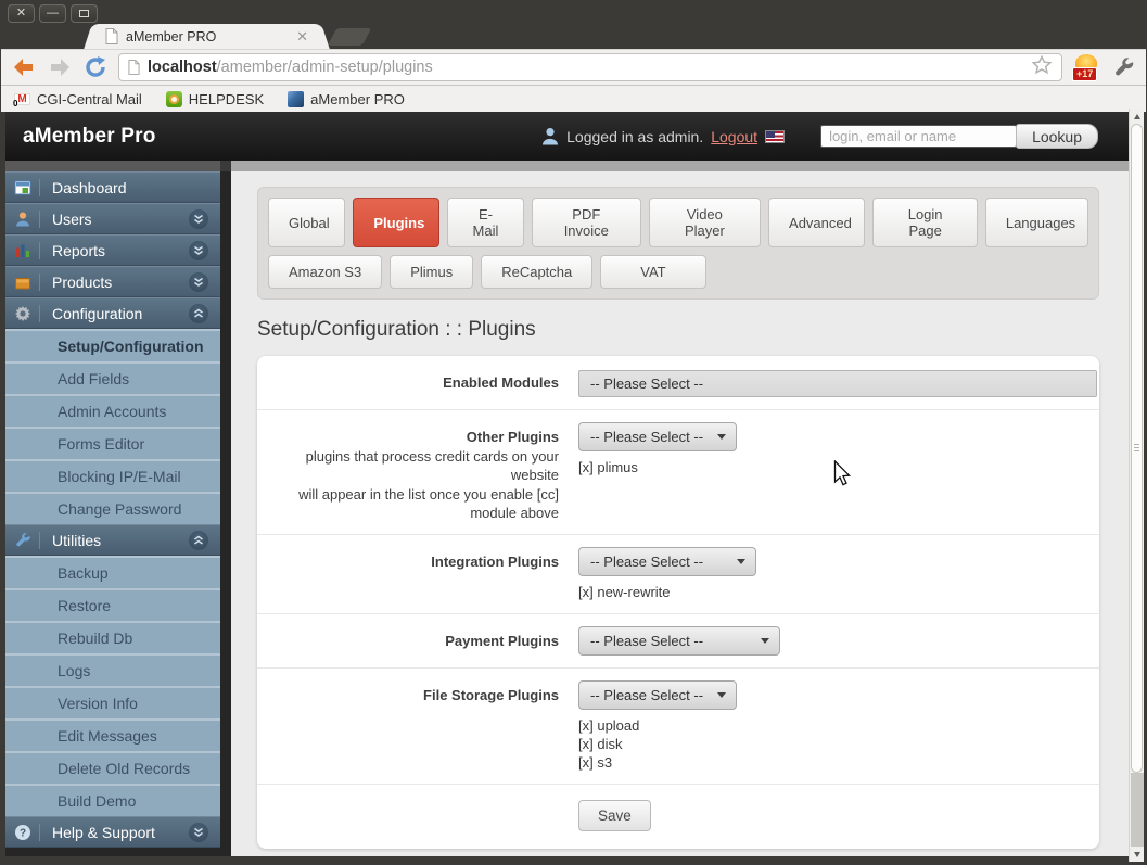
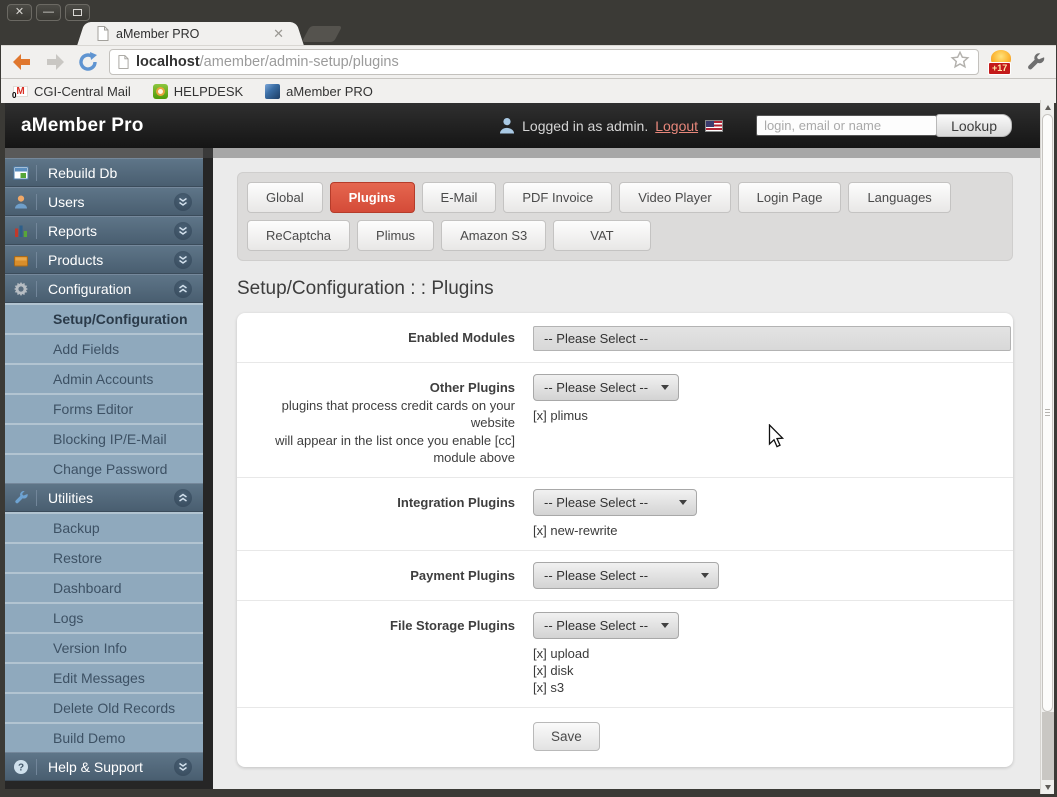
  ✕
  —
  aMember PRO
  ✕
  localhost/amember/admin-setup/plugins
  +17
  M
  0
  CGI-Central Mail
  HELPDESK
  aMember PRO
  aMember Pro
  Logged in as admin.
  Logout
  login, email or name
  Lookup
- Dashboard
+ Rebuild Db
  Users
  Reports
  Products
  Configuration
  Setup/Configuration
  Add Fields
  Admin Accounts
  Forms Editor
  Blocking IP/E-Mail
  Change Password
  Utilities
  Backup
  Restore
- Rebuild Db
+ Dashboard
  Logs
  Version Info
  Edit Messages
  Delete Old Records
  Build Demo
  ?
  Help & Support
  Global
  Plugins
  E-Mail
  PDF Invoice
  Video Player
- Advanced
  Login Page
  Languages
- Amazon S3
+ ReCaptcha
  Plimus
- ReCaptcha
+ Amazon S3
  VAT
  Setup/Configuration : : Plugins
  Enabled Modules
  -- Please Select --
  Other Plugins
  plugins that process credit cards on your website
  will appear in the list once you enable [cc] module above
  -- Please Select --
  [x] plimus
  Integration Plugins
  -- Please Select --
  [x] new-rewrite
  Payment Plugins
  -- Please Select --
  File Storage Plugins
  -- Please Select --
  [x] upload
  [x] disk
  [x] s3
  Save
